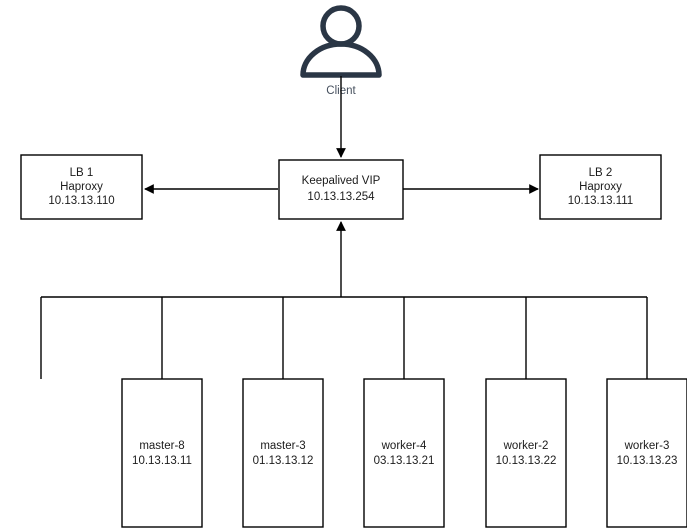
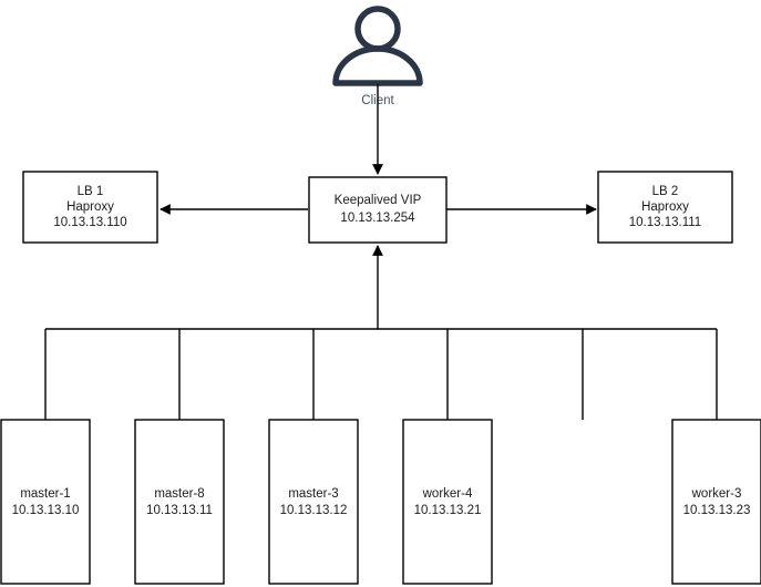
  Client
  LB 1
  Haproxy
  10.13.13.110
  Keepalived VIP
  10.13.13.254
  LB 2
  Haproxy
  10.13.13.111
+ master-1
+ 10.13.13.10
  master-8
  10.13.13.11
  master-3
- 01.13.13.12
+ 10.13.13.12
  worker-4
- 03.13.13.21
+ 10.13.13.21
- worker-2
- 10.13.13.22
  worker-3
  10.13.13.23
